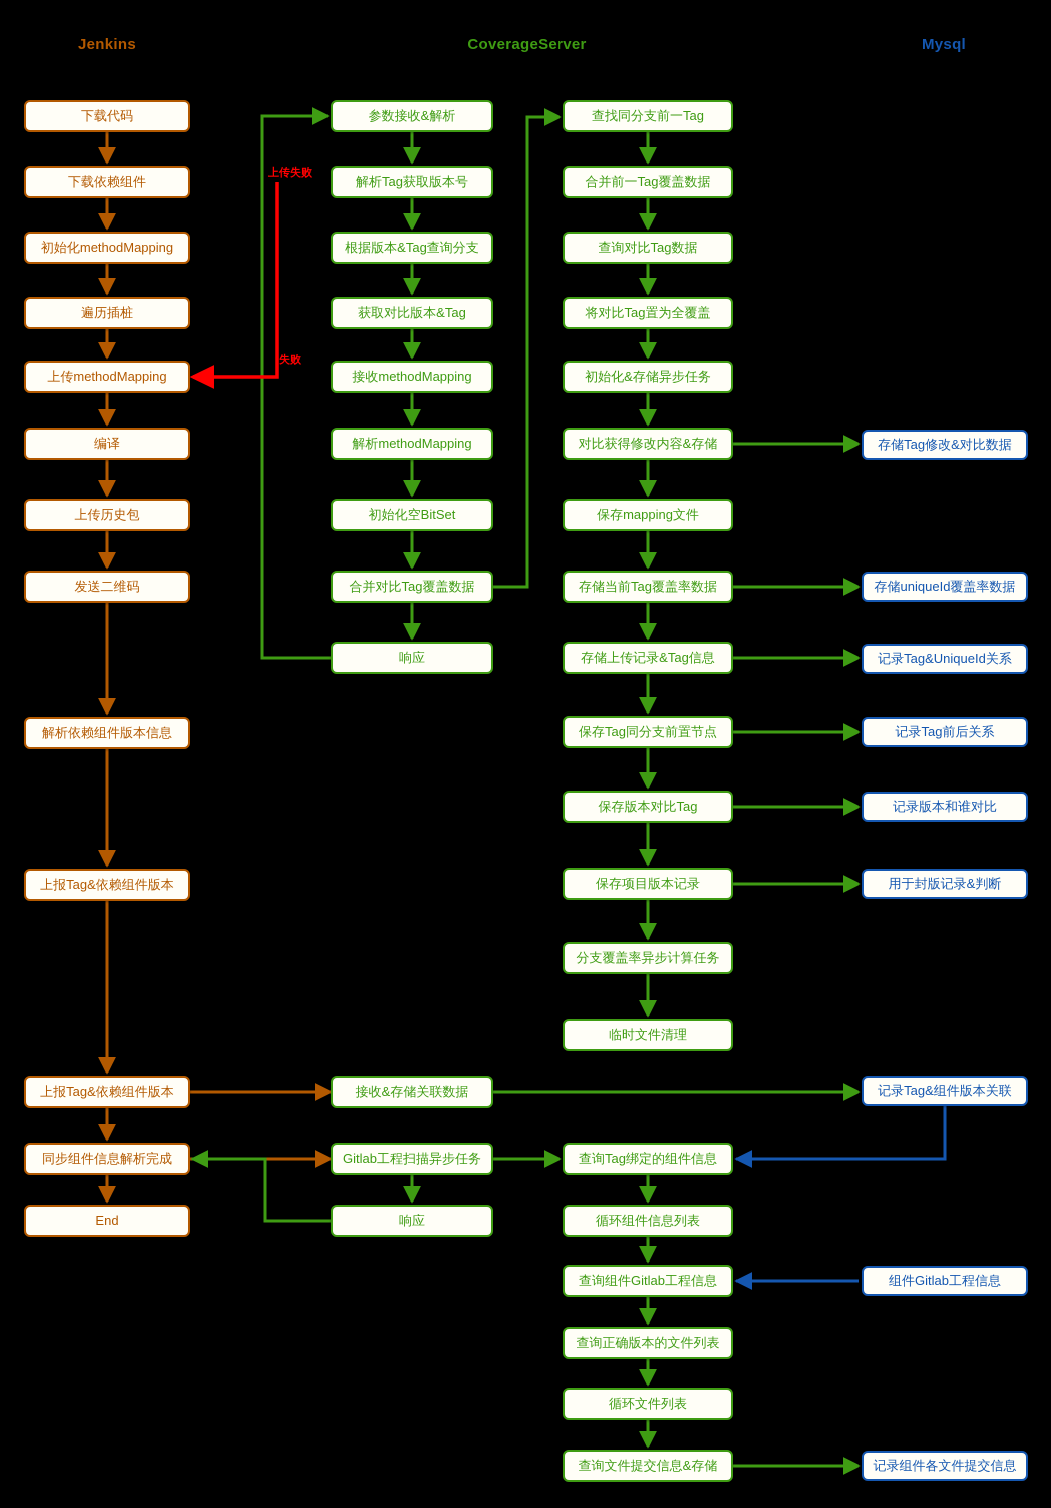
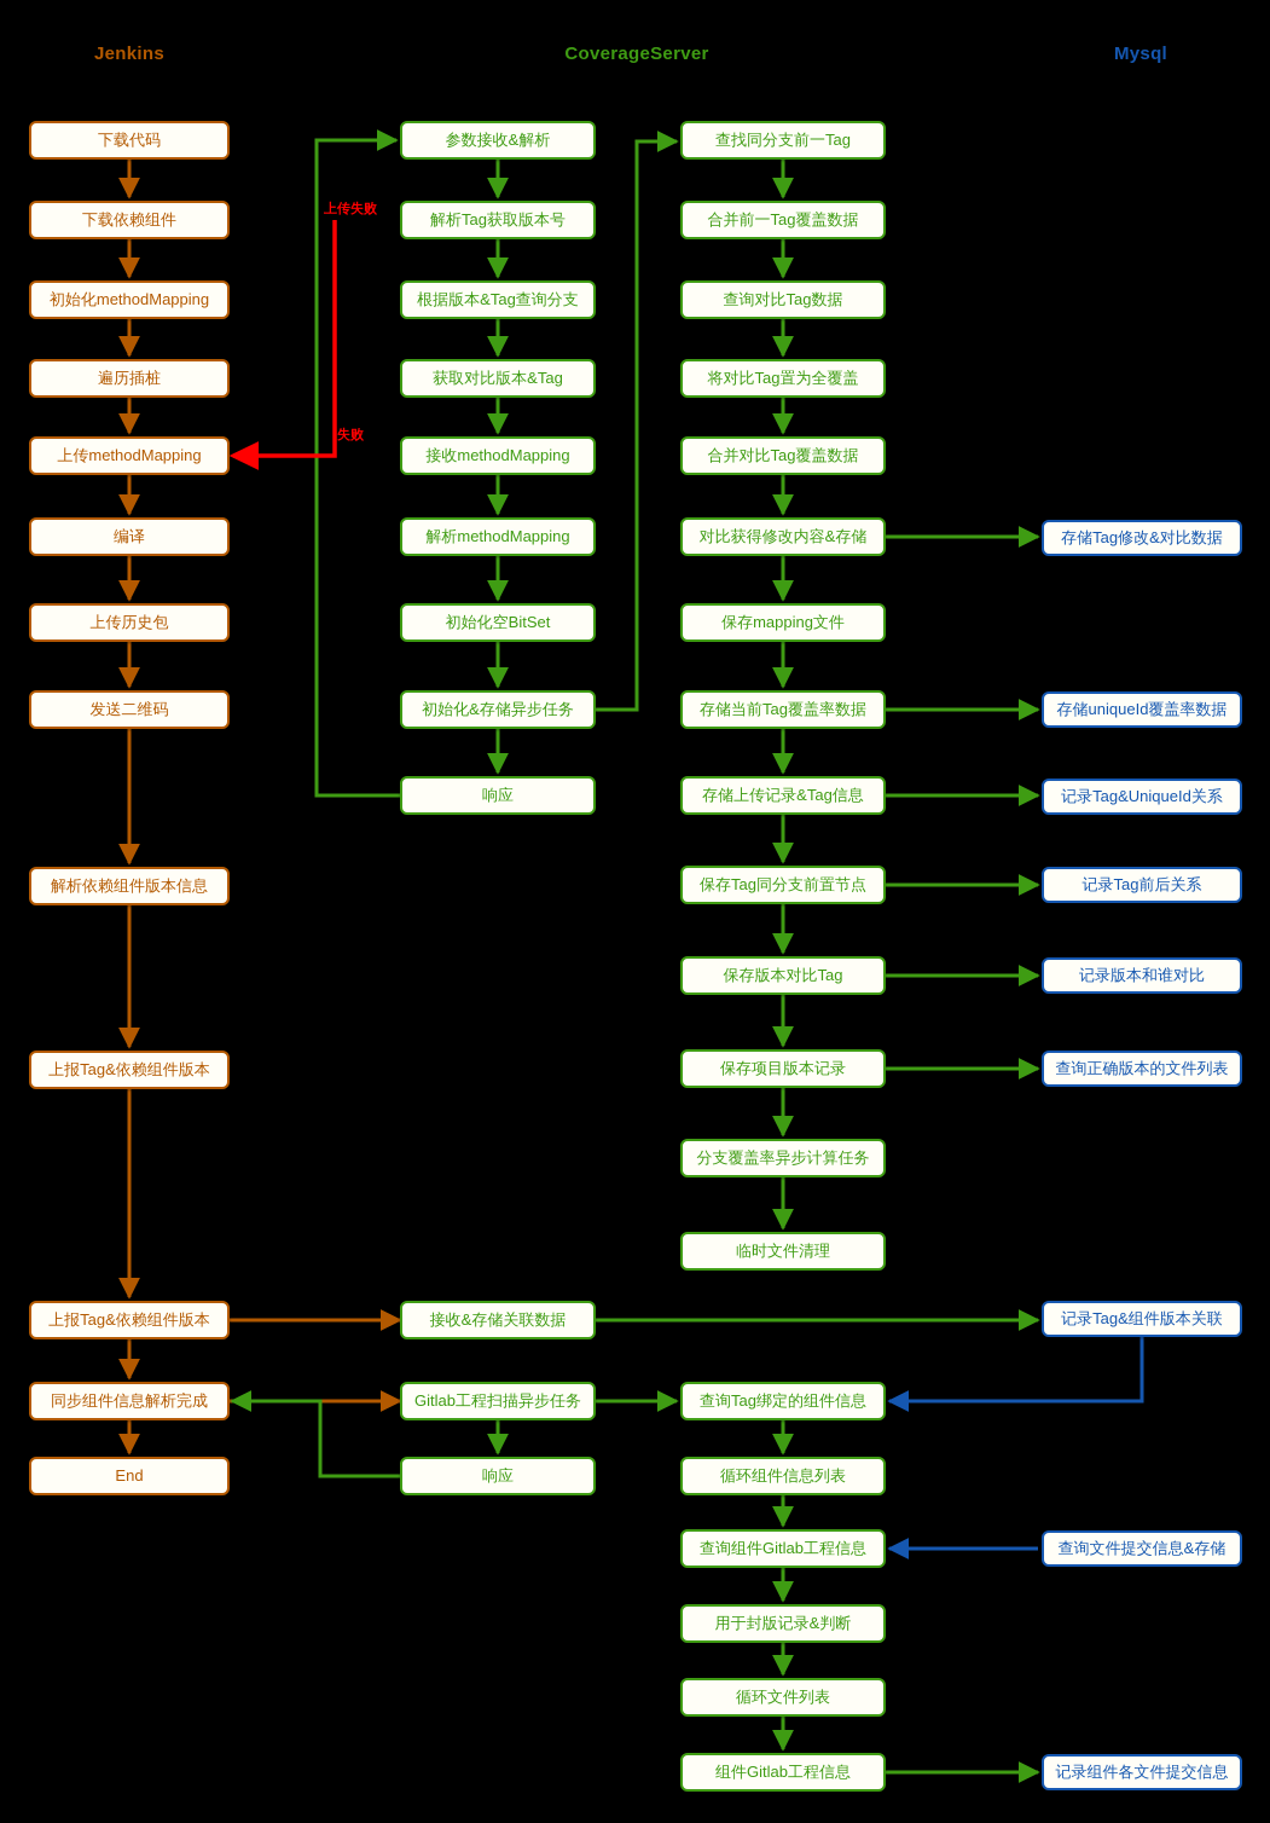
  Jenkins
  CoverageServer
  Mysql
  下载代码
  下载依赖组件
  初始化methodMapping
  遍历插桩
  上传methodMapping
  编译
  上传历史包
  发送二维码
  解析依赖组件版本信息
  上报Tag&依赖组件版本
  上报Tag&依赖组件版本
  同步组件信息解析完成
  End
  参数接收&解析
  解析Tag获取版本号
  根据版本&Tag查询分支
  获取对比版本&Tag
  接收methodMapping
  解析methodMapping
  初始化空BitSet
- 合并对比Tag覆盖数据
+ 初始化&存储异步任务
  响应
  接收&存储关联数据
  Gitlab工程扫描异步任务
  响应
  查找同分支前一Tag
  合并前一Tag覆盖数据
  查询对比Tag数据
  将对比Tag置为全覆盖
- 初始化&存储异步任务
+ 合并对比Tag覆盖数据
  对比获得修改内容&存储
  保存mapping文件
  存储当前Tag覆盖率数据
  存储上传记录&Tag信息
  保存Tag同分支前置节点
  保存版本对比Tag
  保存项目版本记录
  分支覆盖率异步计算任务
  临时文件清理
  查询Tag绑定的组件信息
  循环组件信息列表
  查询组件Gitlab工程信息
- 查询正确版本的文件列表
+ 用于封版记录&判断
  循环文件列表
- 查询文件提交信息&存储
+ 组件Gitlab工程信息
  存储Tag修改&对比数据
  存储uniqueId覆盖率数据
  记录Tag&UniqueId关系
  记录Tag前后关系
  记录版本和谁对比
- 用于封版记录&判断
+ 查询正确版本的文件列表
  记录Tag&组件版本关联
- 组件Gitlab工程信息
+ 查询文件提交信息&存储
  记录组件各文件提交信息
  上传失败
  失败
